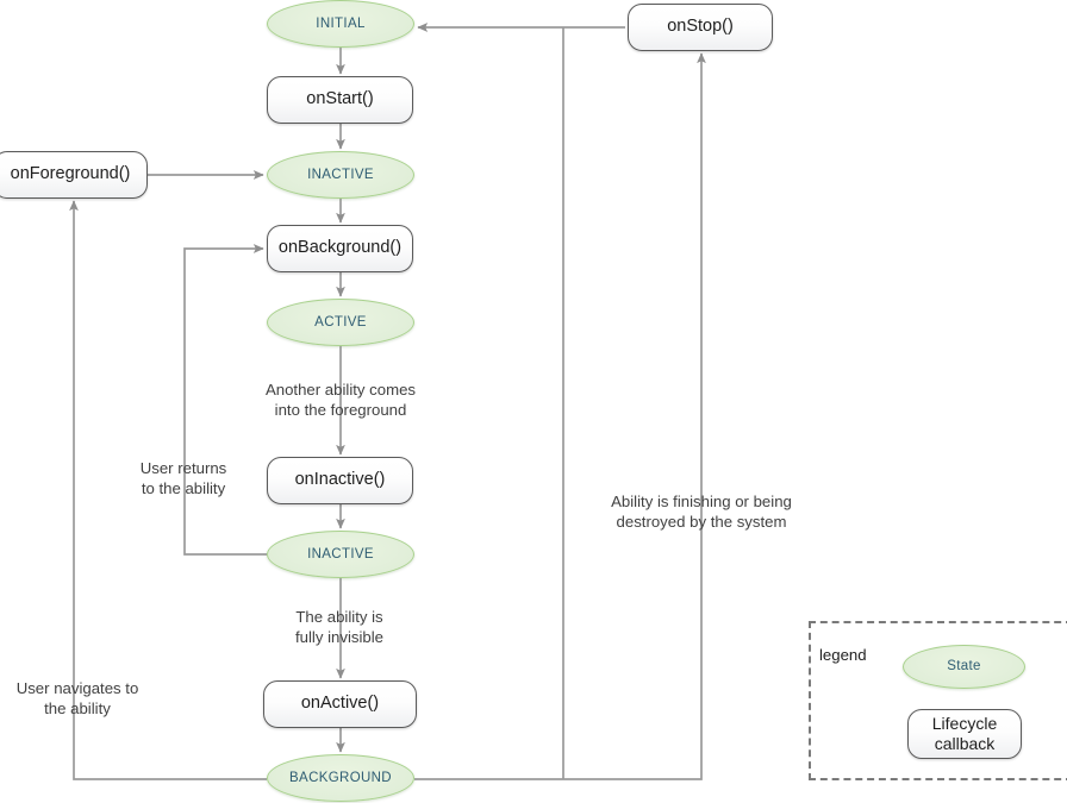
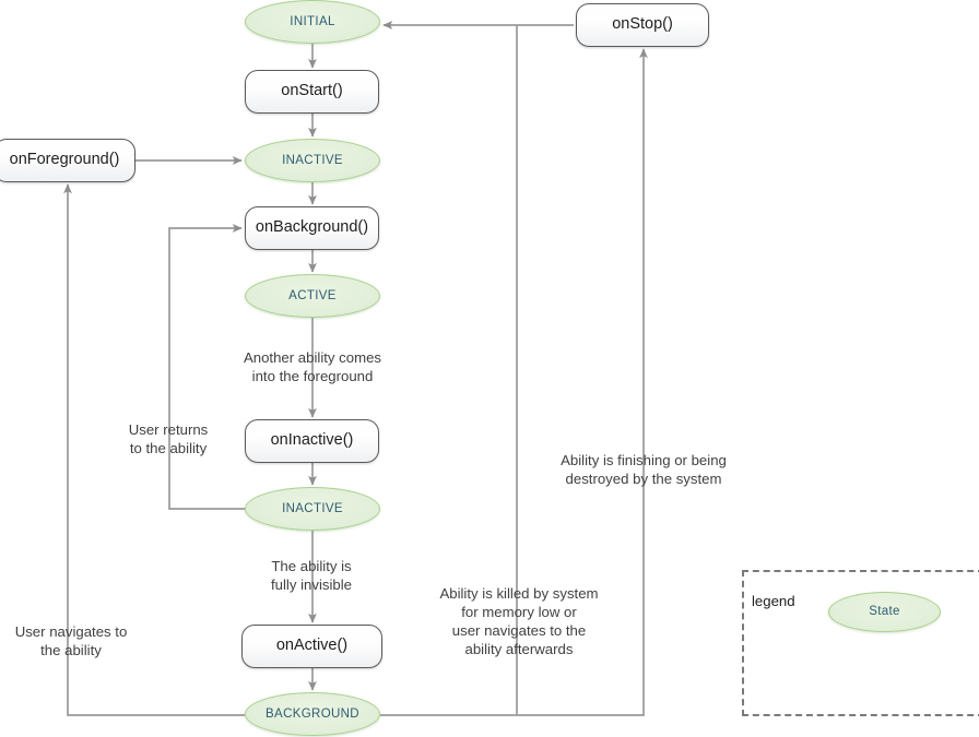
  INITIAL
  INACTIVE
  ACTIVE
  INACTIVE
  BACKGROUND
  onStart()
  onForeground()
  onBackground()
  onInactive()
  onActive()
  onStop()
  Another ability comes
  into the foreground
  User returns
  to the ability
  The ability is
  fully invisible
  User navigates to
  the ability
+ Ability is killed by system
+ for memory low or
+ user navigates to the
+ ability afterwards
  Ability is finishing or being
  destroyed by the system
  legend
  State
- Lifecycle
- callback
